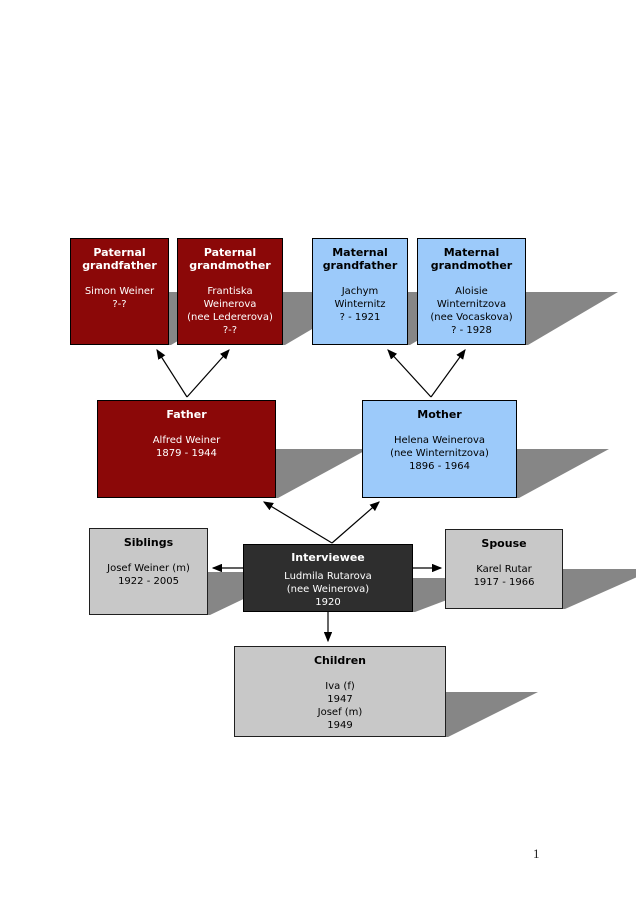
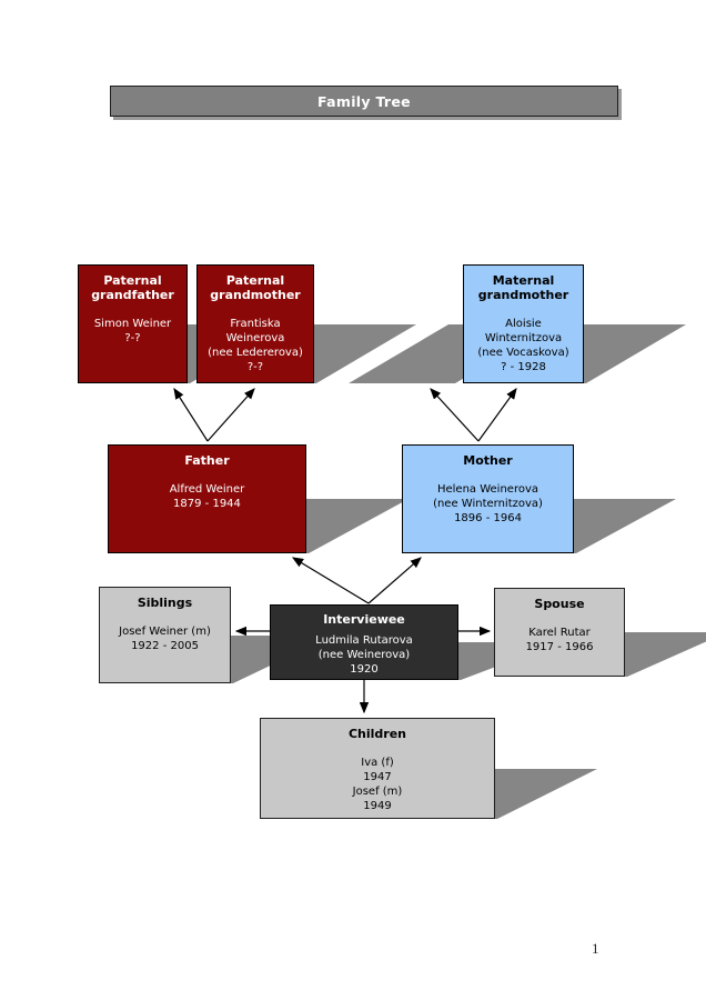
+ Family Tree
  Paternal grandfather
  Simon Weiner
  ?-?
  Paternal grandmother
  Frantiska Weinerova
  (nee Ledererova)
  ?-?
- Maternal grandfather
- Jachym Winternitz
- ? - 1921
  Maternal grandmother
  Aloisie Winternitzova
  (nee Vocaskova)
  ? - 1928
  Father
  Alfred Weiner
  1879 - 1944
  Mother
  Helena Weinerova
  (nee Winternitzova)
  1896 - 1964
  Siblings
  Josef Weiner (m)
  1922 - 2005
  Interviewee
  Ludmila Rutarova
  (nee Weinerova)
  1920
  Spouse
  Karel Rutar
  1917 - 1966
  Children
  Iva (f)
  1947
  Josef (m)
  1949
  1
